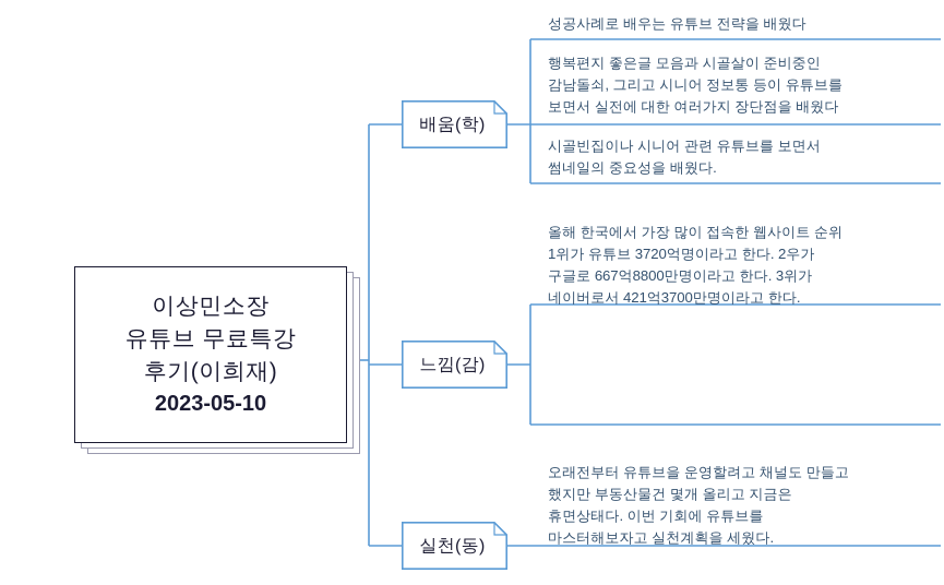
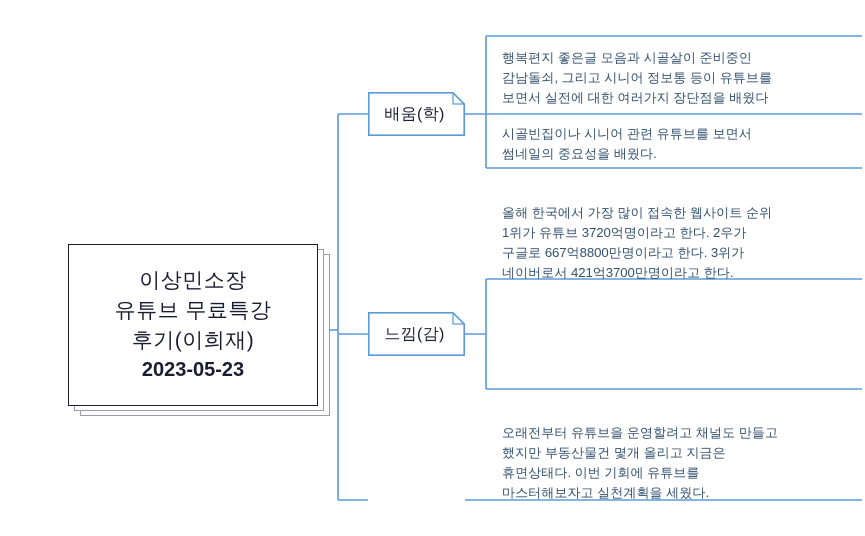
  이상민소장
  유튜브 무료특강
  후기(이희재)
- 2023-05-10
+ 2023-05-23
  배움(학)
  느낌(감)
- 실천(동)
- 성공사례로 배우는 유튜브 전략을 배웠다
  행복편지 좋은글 모음과 시골살이 준비중인
  감남돌쇠, 그리고 시니어 정보통 등이 유튜브를
  보면서 실전에 대한 여러가지 장단점을 배웠다
  시골빈집이나 시니어 관련 유튜브를 보면서
  썸네일의 중요성을 배웠다.
  올해 한국에서 가장 많이 접속한 웹사이트 순위
  1위가 유튜브 3720억명이라고 한다. 2우가
  구글로 667억8800만명이라고 한다. 3위가
  네이버로서 421억3700만명이라고 한다.
  오래전부터 유튜브을 운영할려고 채널도 만들고
  했지만 부동산물건 몇개 올리고 지금은
  휴면상태다. 이번 기회에 유튜브를
  마스터해보자고 실천계획을 세웠다.
